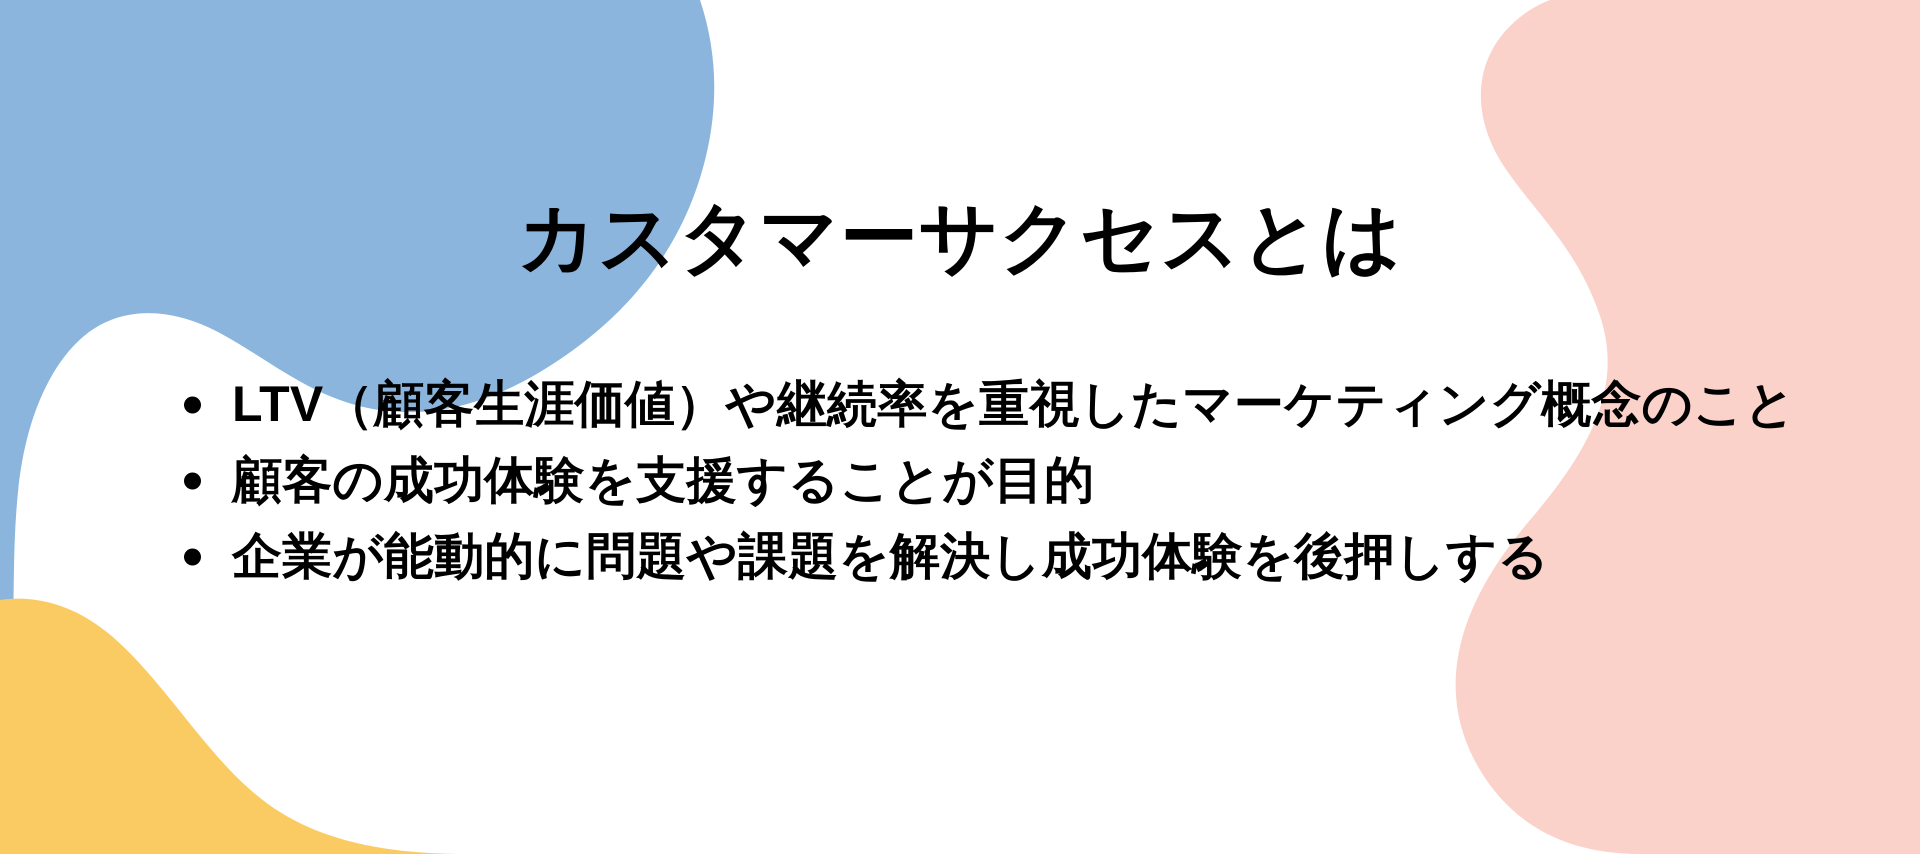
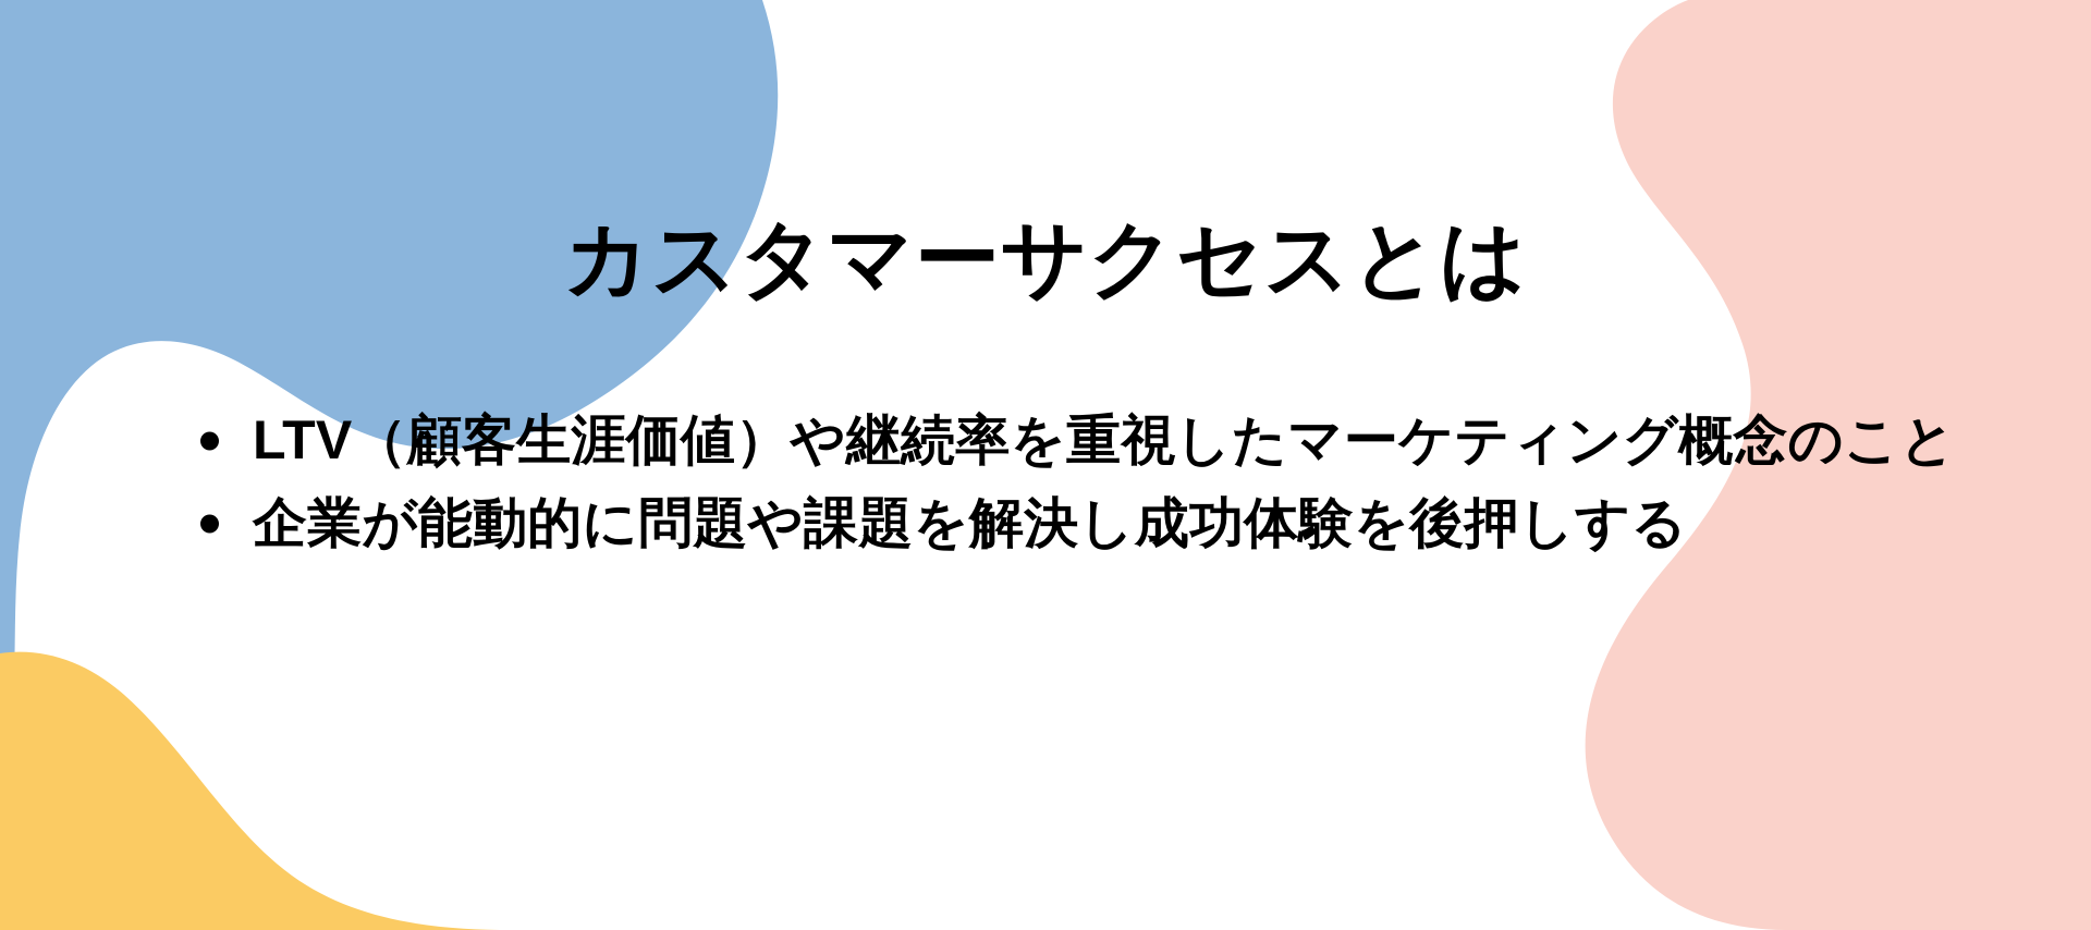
  カスタマーサクセスとは
  LTV（顧客生涯価値）や継続率を重視したマーケティング概念のこと
- 顧客の成功体験を支援することが目的
  企業が能動的に問題や課題を解決し成功体験を後押しする
